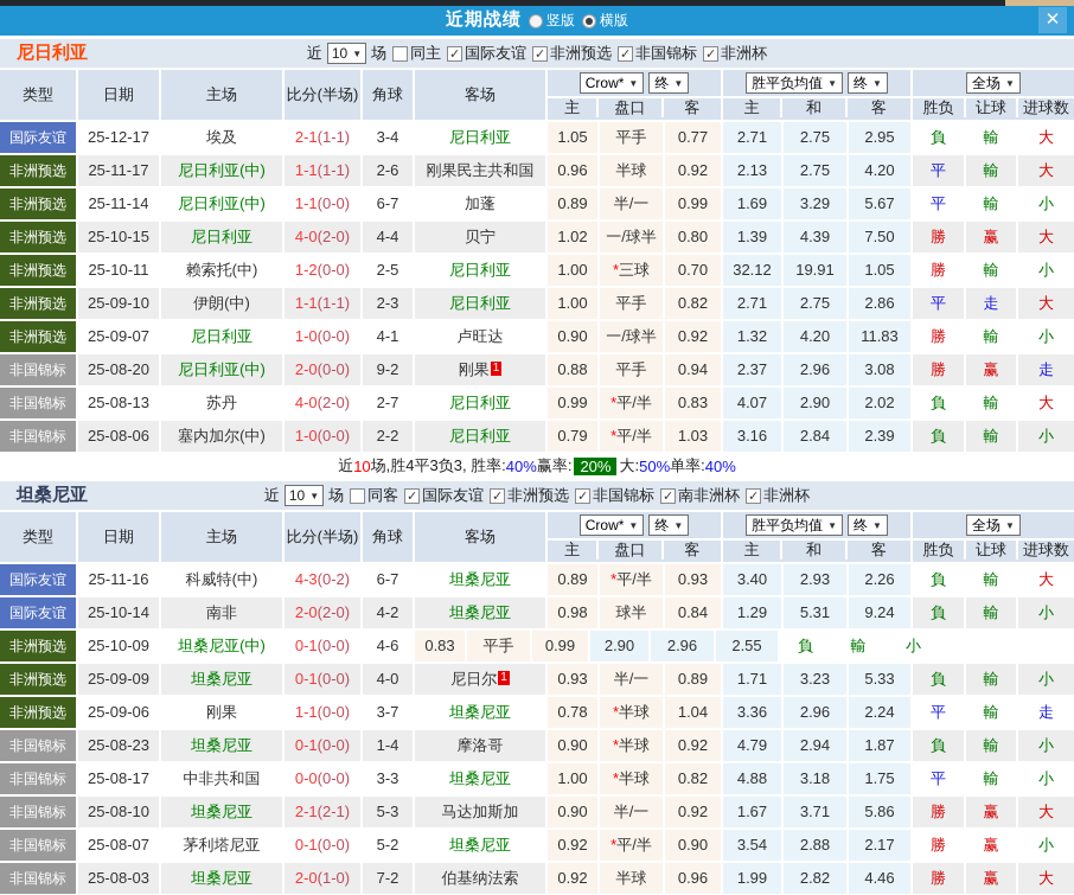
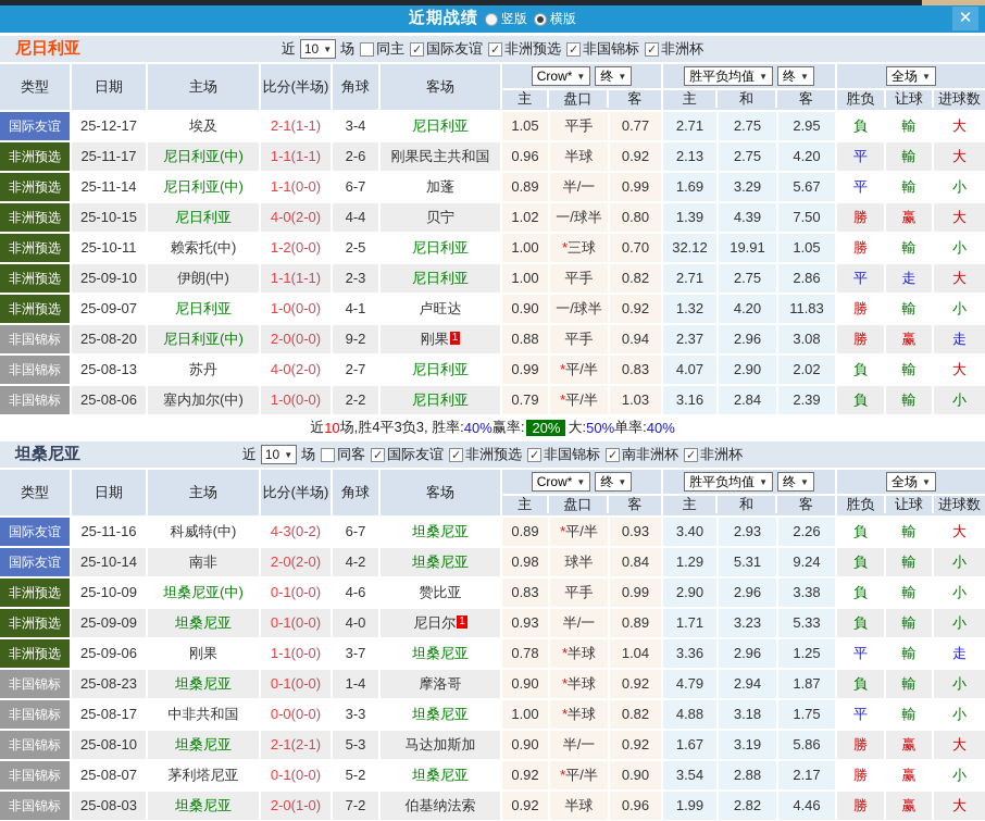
  近期战绩
  竖版
  横版
  ✕
  尼日利亚
  近
  10
  ▼
  场
  同主
  ✓
  国际友谊
  ✓
  非洲预选
  ✓
  非国锦标
  ✓
  非洲杯
  类型
  日期
  主场
  比分(半场)
  角球
  客场
  Crow*
  ▼
  终
  ▼
  主
  盘口
  客
  胜平负均值
  ▼
  终
  ▼
  主
  和
  客
  全场
  ▼
  胜负
  让球
  进球数
  国际友谊
  25-12-17
  埃及
  2-1(1-1)
  3-4
  尼日利亚
  1.05
  平手
  0.77
  2.71
  2.75
  2.95
  負
  輸
  大
  非洲预选
  25-11-17
  尼日利亚(中)
  1-1(1-1)
  2-6
  刚果民主共和国
  0.96
  半球
  0.92
  2.13
  2.75
  4.20
  平
  輸
  大
  非洲预选
  25-11-14
  尼日利亚(中)
  1-1(0-0)
  6-7
  加蓬
  0.89
  半/一
  0.99
  1.69
  3.29
  5.67
  平
  輸
  小
  非洲预选
  25-10-15
  尼日利亚
  4-0(2-0)
  4-4
  贝宁
  1.02
  一/球半
  0.80
  1.39
  4.39
  7.50
  勝
  赢
  大
  非洲预选
  25-10-11
  赖索托(中)
  1-2(0-0)
  2-5
  尼日利亚
  1.00
  *三球
  0.70
  32.12
  19.91
  1.05
  勝
  輸
  小
  非洲预选
  25-09-10
  伊朗(中)
  1-1(1-1)
  2-3
  尼日利亚
  1.00
  平手
  0.82
  2.71
  2.75
  2.86
  平
  走
  大
  非洲预选
  25-09-07
  尼日利亚
  1-0(0-0)
  4-1
  卢旺达
  0.90
  一/球半
  0.92
  1.32
  4.20
  11.83
  勝
  輸
  小
  非国锦标
  25-08-20
  尼日利亚(中)
  2-0(0-0)
  9-2
  刚果 1
  0.88
  平手
  0.94
  2.37
  2.96
  3.08
  勝
  赢
  走
  非国锦标
  25-08-13
  苏丹
  4-0(2-0)
  2-7
  尼日利亚
  0.99
  *平/半
  0.83
  4.07
  2.90
  2.02
  負
  輸
  大
  非国锦标
  25-08-06
  塞内加尔(中)
  1-0(0-0)
  2-2
  尼日利亚
  0.79
  *平/半
  1.03
  3.16
  2.84
  2.39
  負
  輸
  小
  近
  10
  场,胜4平3负3, 胜率:
  40%
  赢率:
  20%
  大:
  50%
  单率:
  40%
  坦桑尼亚
  近
  10
  ▼
  场
  同客
  ✓
  国际友谊
  ✓
  非洲预选
  ✓
  非国锦标
  ✓
  南非洲杯
  ✓
  非洲杯
  类型
  日期
  主场
  比分(半场)
  角球
  客场
  Crow*
  ▼
  终
  ▼
  主
  盘口
  客
  胜平负均值
  ▼
  终
  ▼
  主
  和
  客
  全场
  ▼
  胜负
  让球
  进球数
  国际友谊
  25-11-16
  科威特(中)
  4-3(0-2)
  6-7
  坦桑尼亚
  0.89
  *平/半
  0.93
  3.40
  2.93
  2.26
  負
  輸
  大
  国际友谊
  25-10-14
  南非
  2-0(2-0)
  4-2
  坦桑尼亚
  0.98
  球半
  0.84
  1.29
  5.31
  9.24
  負
  輸
  小
  非洲预选
  25-10-09
  坦桑尼亚(中)
  0-1(0-0)
  4-6
+ 赞比亚
  0.83
  平手
  0.99
  2.90
  2.96
- 2.55
+ 3.38
  負
  輸
  小
  非洲预选
  25-09-09
  坦桑尼亚
  0-1(0-0)
  4-0
  尼日尔 1
  0.93
  半/一
  0.89
  1.71
  3.23
  5.33
  負
  輸
  小
  非洲预选
  25-09-06
  刚果
  1-1(0-0)
  3-7
  坦桑尼亚
  0.78
  *半球
  1.04
  3.36
  2.96
- 2.24
+ 1.25
  平
  輸
  走
  非国锦标
  25-08-23
  坦桑尼亚
  0-1(0-0)
  1-4
  摩洛哥
  0.90
  *半球
  0.92
  4.79
  2.94
  1.87
  負
  輸
  小
  非国锦标
  25-08-17
  中非共和国
  0-0(0-0)
  3-3
  坦桑尼亚
  1.00
  *半球
  0.82
  4.88
  3.18
  1.75
  平
  輸
  小
  非国锦标
  25-08-10
  坦桑尼亚
  2-1(2-1)
  5-3
  马达加斯加
  0.90
  半/一
  0.92
  1.67
- 3.71
+ 3.19
  5.86
  勝
  赢
  大
  非国锦标
  25-08-07
  茅利塔尼亚
  0-1(0-0)
  5-2
  坦桑尼亚
  0.92
  *平/半
  0.90
  3.54
  2.88
  2.17
  勝
  赢
  小
  非国锦标
  25-08-03
  坦桑尼亚
  2-0(1-0)
  7-2
  伯基纳法索
  0.92
  半球
  0.96
  1.99
  2.82
  4.46
  勝
  赢
  大
